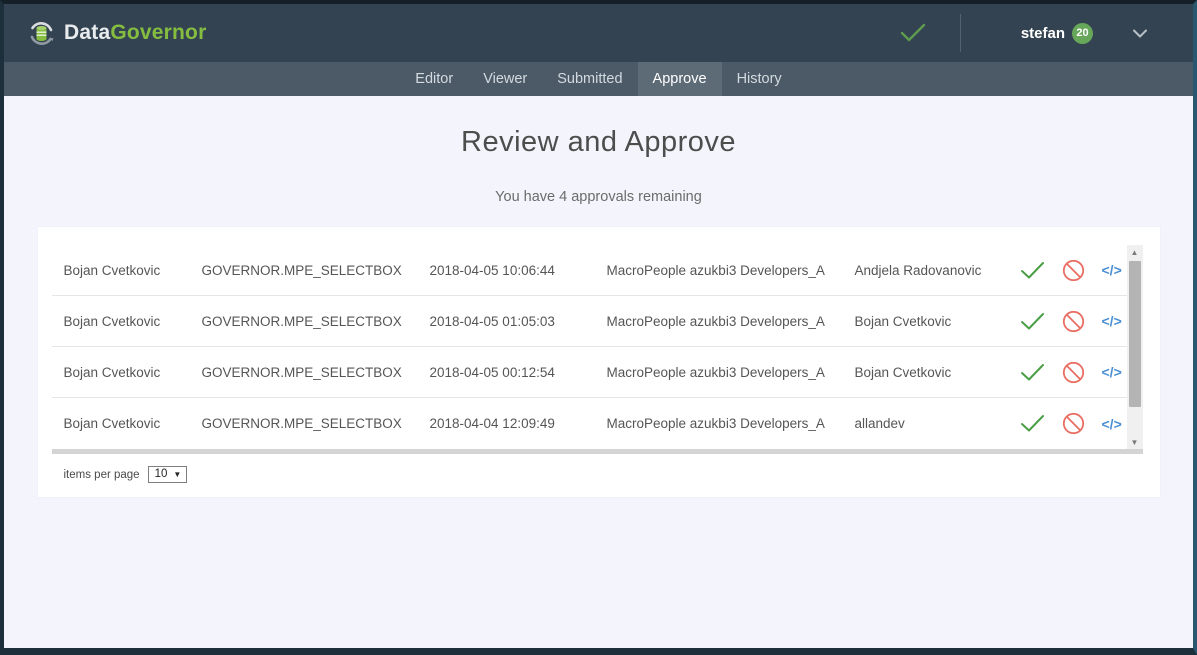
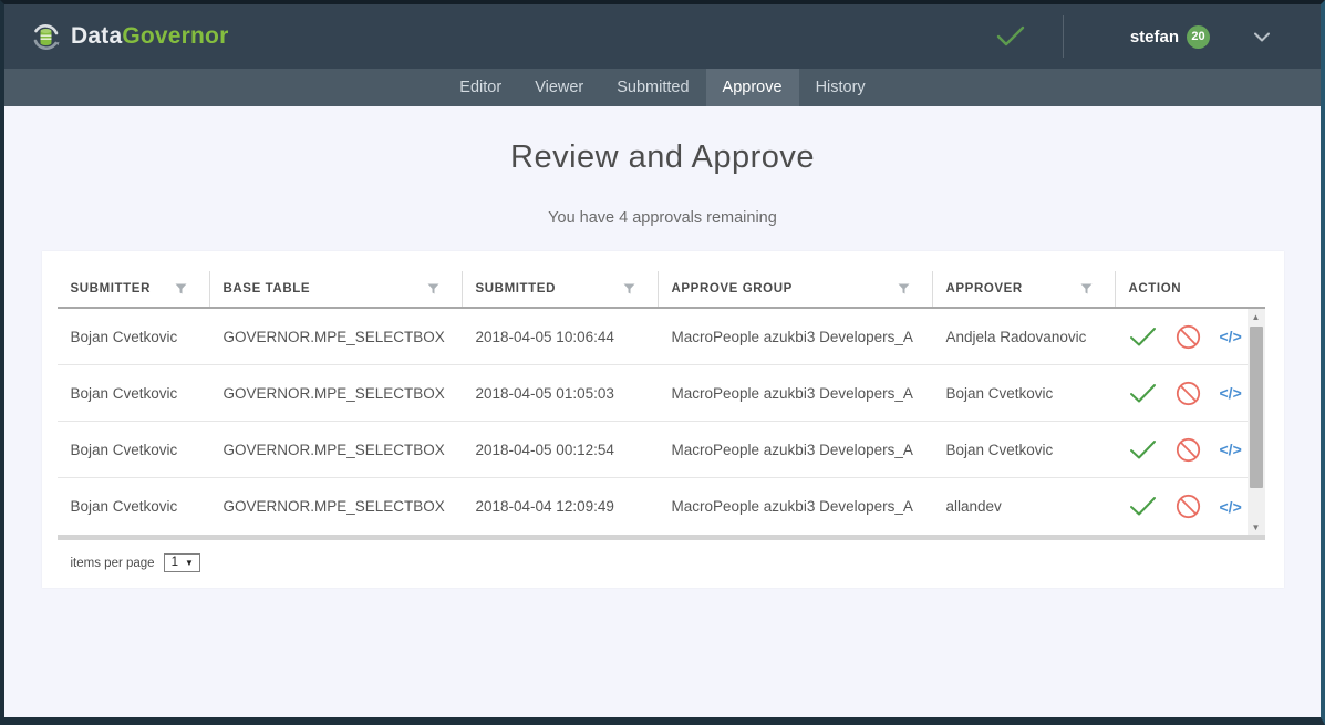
  DataGovernor
  stefan
  20
  Editor
  Viewer
  Submitted
  Approve
  History
  Review and Approve
  You have 4 approvals remaining
+ SUBMITTER
+ BASE TABLE
+ SUBMITTED
+ APPROVE GROUP
+ APPROVER
+ ACTION
  Bojan Cvetkovic
  GOVERNOR.MPE_SELECTBOX
  2018-04-05 10:06:44
  MacroPeople azukbi3 Developers_A
  Andjela Radovanovic
  </>
  Bojan Cvetkovic
  GOVERNOR.MPE_SELECTBOX
  2018-04-05 01:05:03
  MacroPeople azukbi3 Developers_A
  Bojan Cvetkovic
  </>
  Bojan Cvetkovic
  GOVERNOR.MPE_SELECTBOX
  2018-04-05 00:12:54
  MacroPeople azukbi3 Developers_A
  Bojan Cvetkovic
  </>
  Bojan Cvetkovic
  GOVERNOR.MPE_SELECTBOX
  2018-04-04 12:09:49
  MacroPeople azukbi3 Developers_A
  allandev
  </>
  ▲
  ▼
  items per page
- 10
+ 1
  ▼
